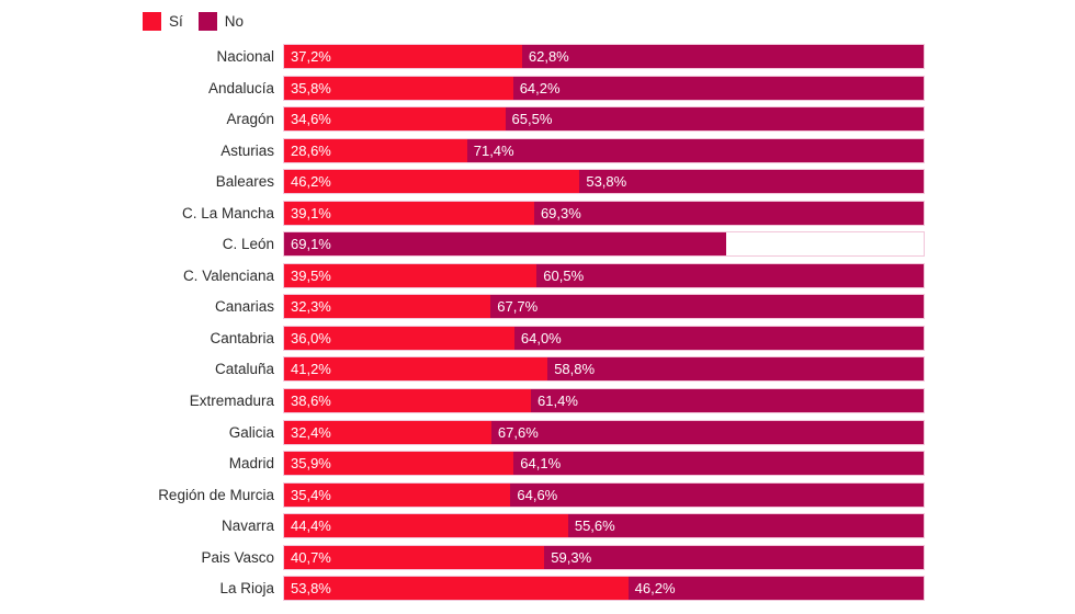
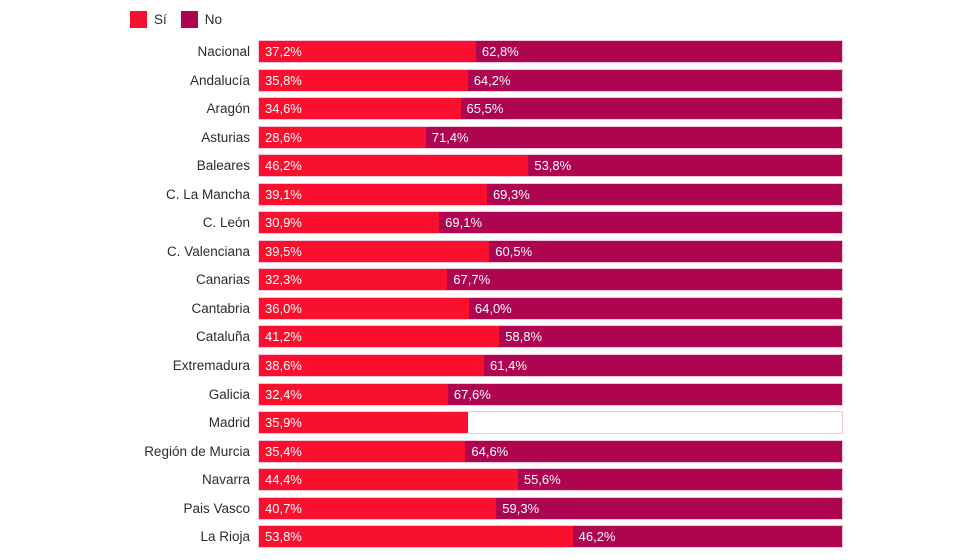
  Sí
  No
  Nacional
  37,2%
  62,8%
  Andalucía
  35,8%
  64,2%
  Aragón
  34,6%
  65,5%
  Asturias
  28,6%
  71,4%
  Baleares
  46,2%
  53,8%
  C. La Mancha
  39,1%
  69,3%
  C. León
+ 30,9%
  69,1%
  C. Valenciana
  39,5%
  60,5%
  Canarias
  32,3%
  67,7%
  Cantabria
  36,0%
  64,0%
  Cataluña
  41,2%
  58,8%
  Extremadura
  38,6%
  61,4%
  Galicia
  32,4%
  67,6%
  Madrid
  35,9%
- 64,1%
  Región de Murcia
  35,4%
  64,6%
  Navarra
  44,4%
  55,6%
  Pais Vasco
  40,7%
  59,3%
  La Rioja
  53,8%
  46,2%
